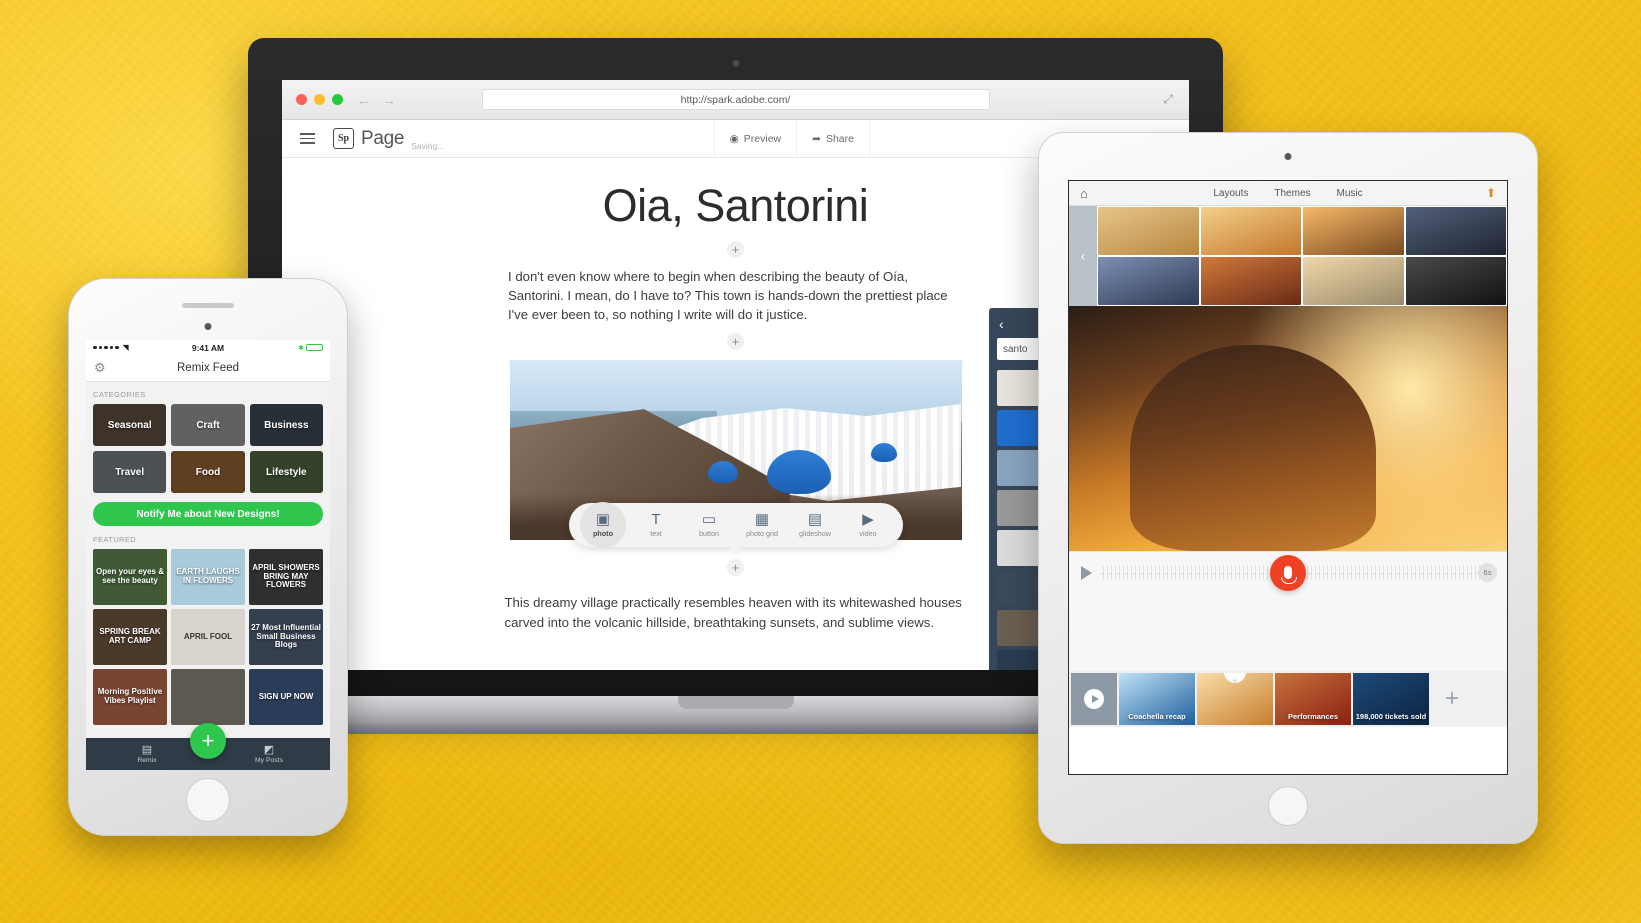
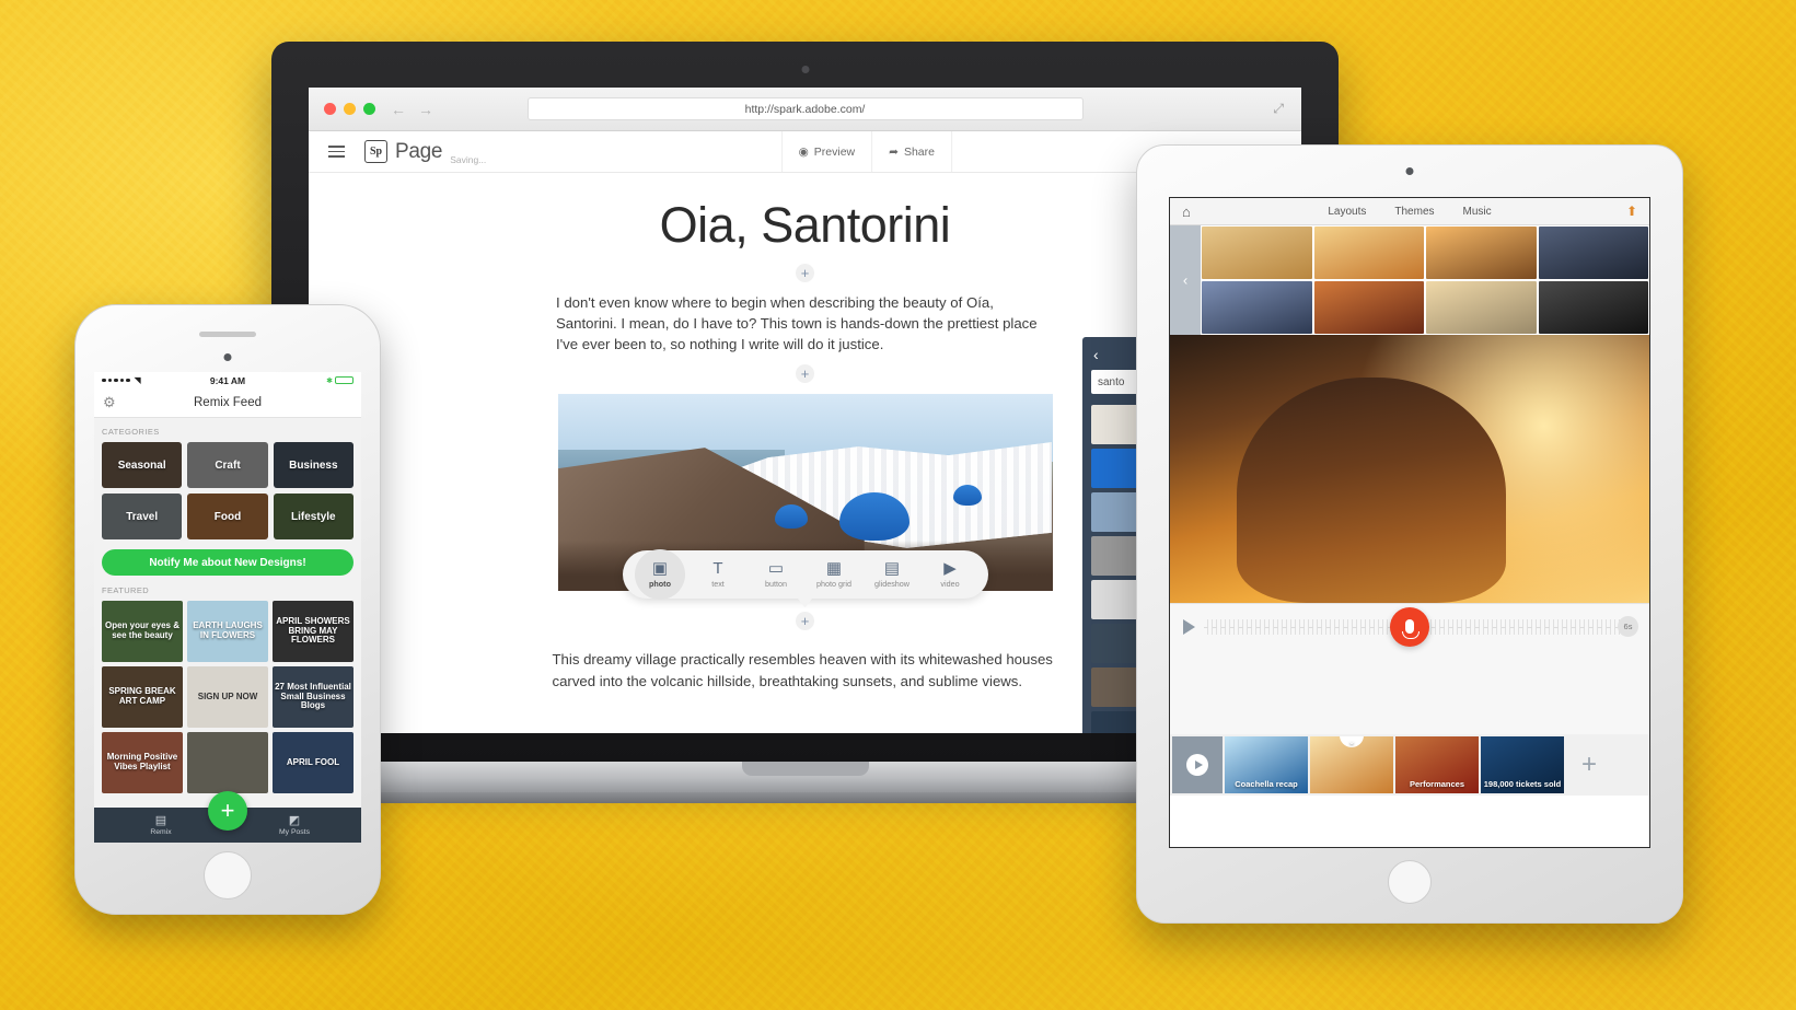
  ←
  →
  http://spark.adobe.com/
  ⤢
  Sp
  Page
  Saving...
  ◉
  Preview
  ➦
  Share
  Oia, Santorini
  +
  I don't even know where to begin when describing the beauty of Oía, Santorini. I mean, do I have to? This town is hands-down the prettiest place I've ever been to, so nothing I write will do it justice.
  +
  ▣
  photo
  T
  text
  ▭
  button
  ▦
  photo grid
  ▤
  glideshow
  ▶
  video
  +
  This dreamy village practically resembles heaven with its whitewashed houses carved into the volcanic hillside, breathtaking sunsets, and sublime views.
  ‹
  santo
  ◥
  9:41 AM
  ⚙
  Remix Feed
  CATEGORIES
  Seasonal
  Craft
  Business
  Travel
  Food
  Lifestyle
  Notify Me about New Designs!
  FEATURED
  Open your eyes & see the beauty
  EARTH LAUGHS IN FLOWERS
  APRIL SHOWERS BRING MAY FLOWERS
  SPRING BREAK ART CAMP
- APRIL FOOL
+ SIGN UP NOW
  27 Most Influential Small Business Blogs
  Morning Positive Vibes Playlist
- SIGN UP NOW
+ APRIL FOOL
  ▤
  ◩
  +
  ⌂
  Layouts
  Themes
  Music
  ⬆
  ‹
  6s
  Coachella recap
  ⌄
  Performances
  198,000 tickets sold
  +
